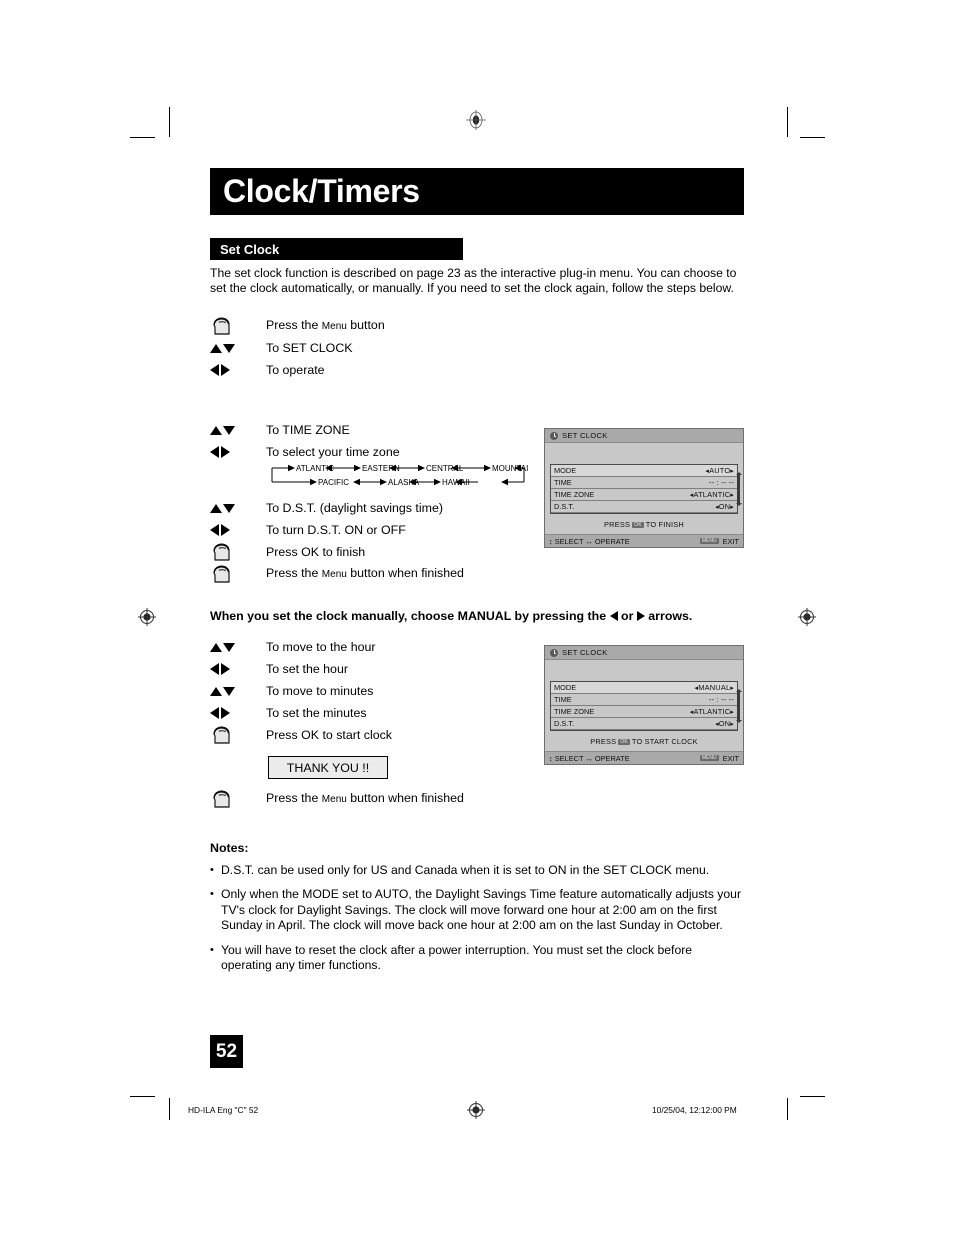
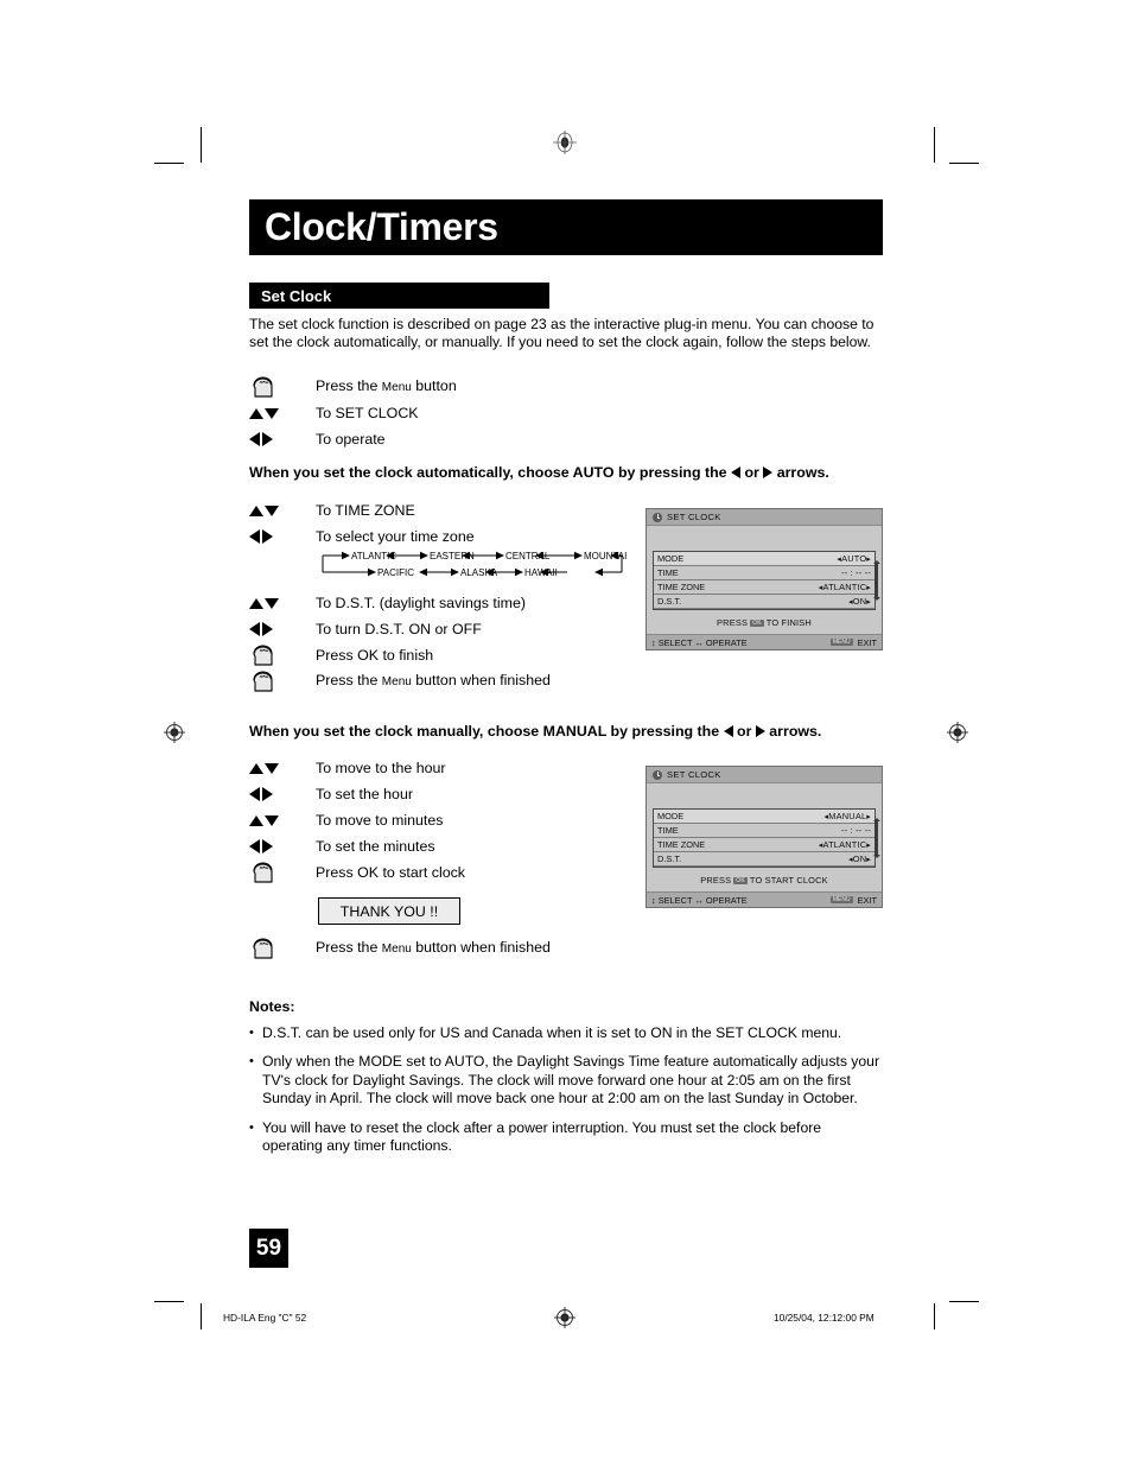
  Clock/Timers
  Set Clock
  The set clock function is described on page 23 as the interactive plug-in menu. You can choose to set the clock automatically, or manually. If you need to set the clock again, follow the steps below.
  Press the Menu button
  To SET CLOCK
  To operate
+ When you set the clock automatically, choose AUTO by pressing the or arrows.
  To TIME ZONE
  To select your time zone
  ATLANTIC
  EASTERN
  CENTRAL
  MOUNTAI
  PACIFIC
  ALASKA
  HAWAII
  To D.S.T. (daylight savings time)
  To turn D.S.T. ON or OFF
  Press OK to finish
  Press the Menu button when finished
  SET CLOCK
  MODE
  TIME
  -- : -- --
  TIME ZONE
  ATLANTIC
  D.S.T.
  PRESS TO FINISH
  ↕
  SELECT
  ↔
  OPERATE
  EXIT
  When you set the clock manually, choose MANUAL by pressing the or arrows.
  To move to the hour
  To set the hour
  To move to minutes
  To set the minutes
  Press OK to start clock
  THANK YOU !!
  Press the Menu button when finished
  SET CLOCK
  MODE
  MANUAL
  TIME
  -- : -- --
  TIME ZONE
  ATLANTIC
  D.S.T.
  PRESS TO START CLOCK
  ↕
  SELECT
  ↔
  OPERATE
  EXIT
  Notes:
  •
  D.S.T. can be used only for US and Canada when it is set to ON in the SET CLOCK menu.
  •
- Only when the MODE set to AUTO, the Daylight Savings Time feature automatically adjusts your TV's clock for Daylight Savings. The clock will move forward one hour at 2:00 am on the first Sunday in April. The clock will move back one hour at 2:00 am on the last Sunday in October.
+ Only when the MODE set to AUTO, the Daylight Savings Time feature automatically adjusts your TV's clock for Daylight Savings. The clock will move forward one hour at 2:05 am on the first Sunday in April. The clock will move back one hour at 2:00 am on the last Sunday in October.
  •
  You will have to reset the clock after a power interruption. You must set the clock before operating any timer functions.
- 52
+ 59
  HD-ILA Eng "C" 52
  10/25/04, 12:12:00 PM
